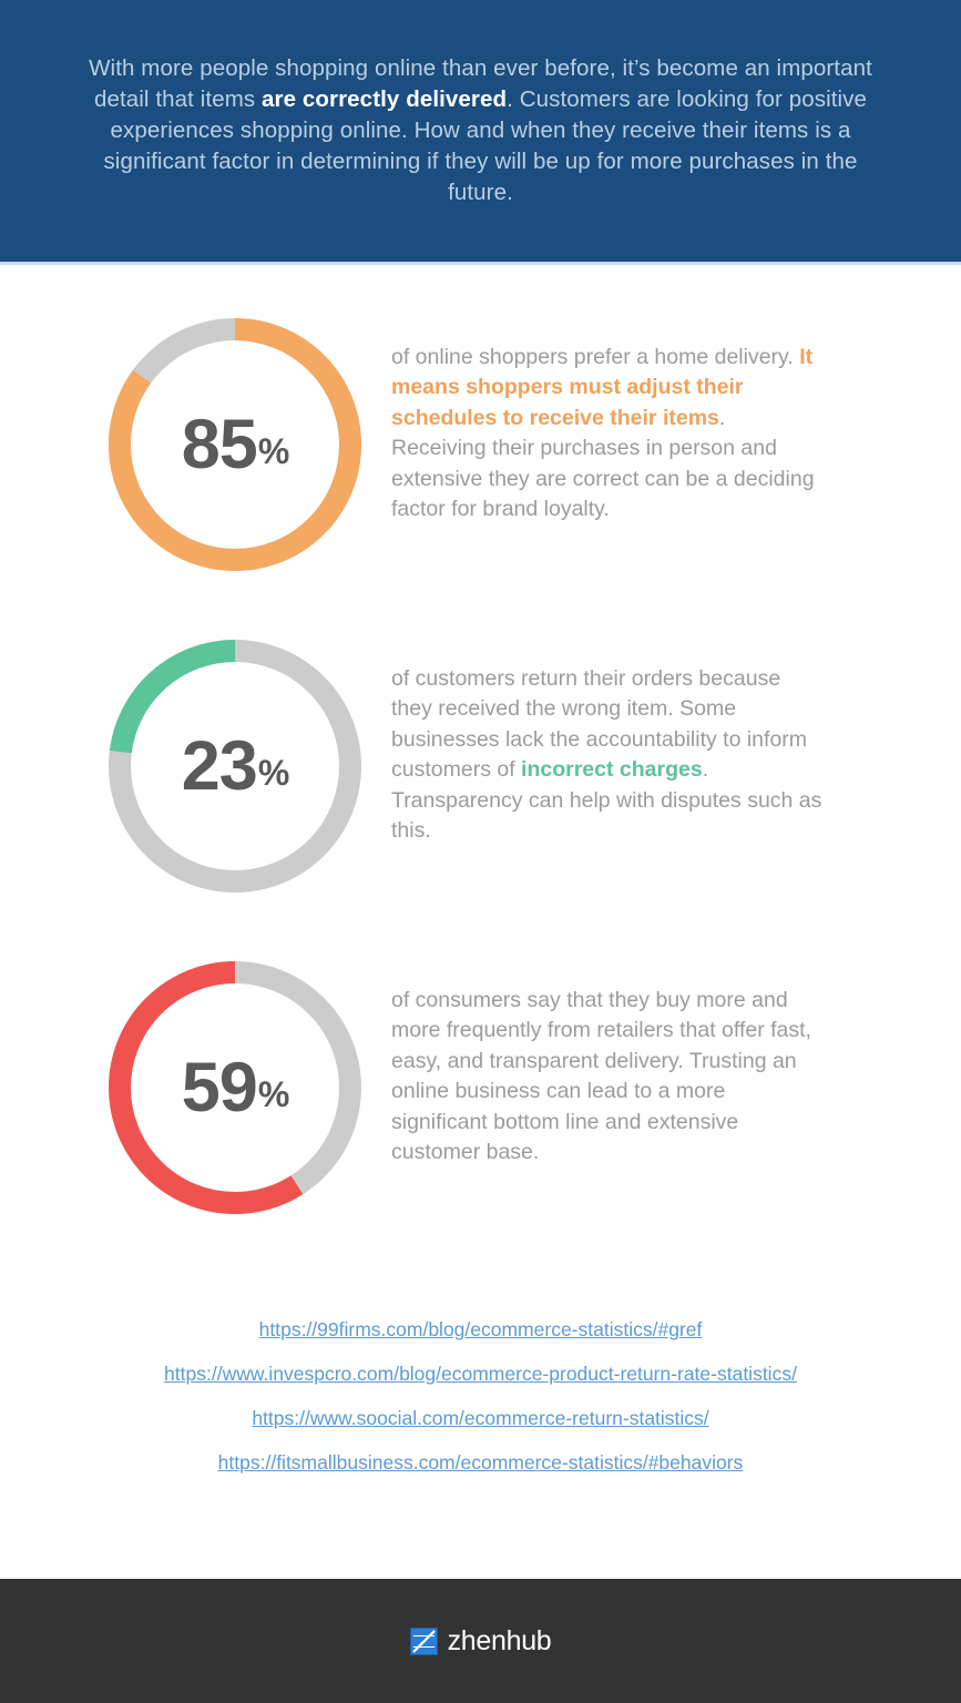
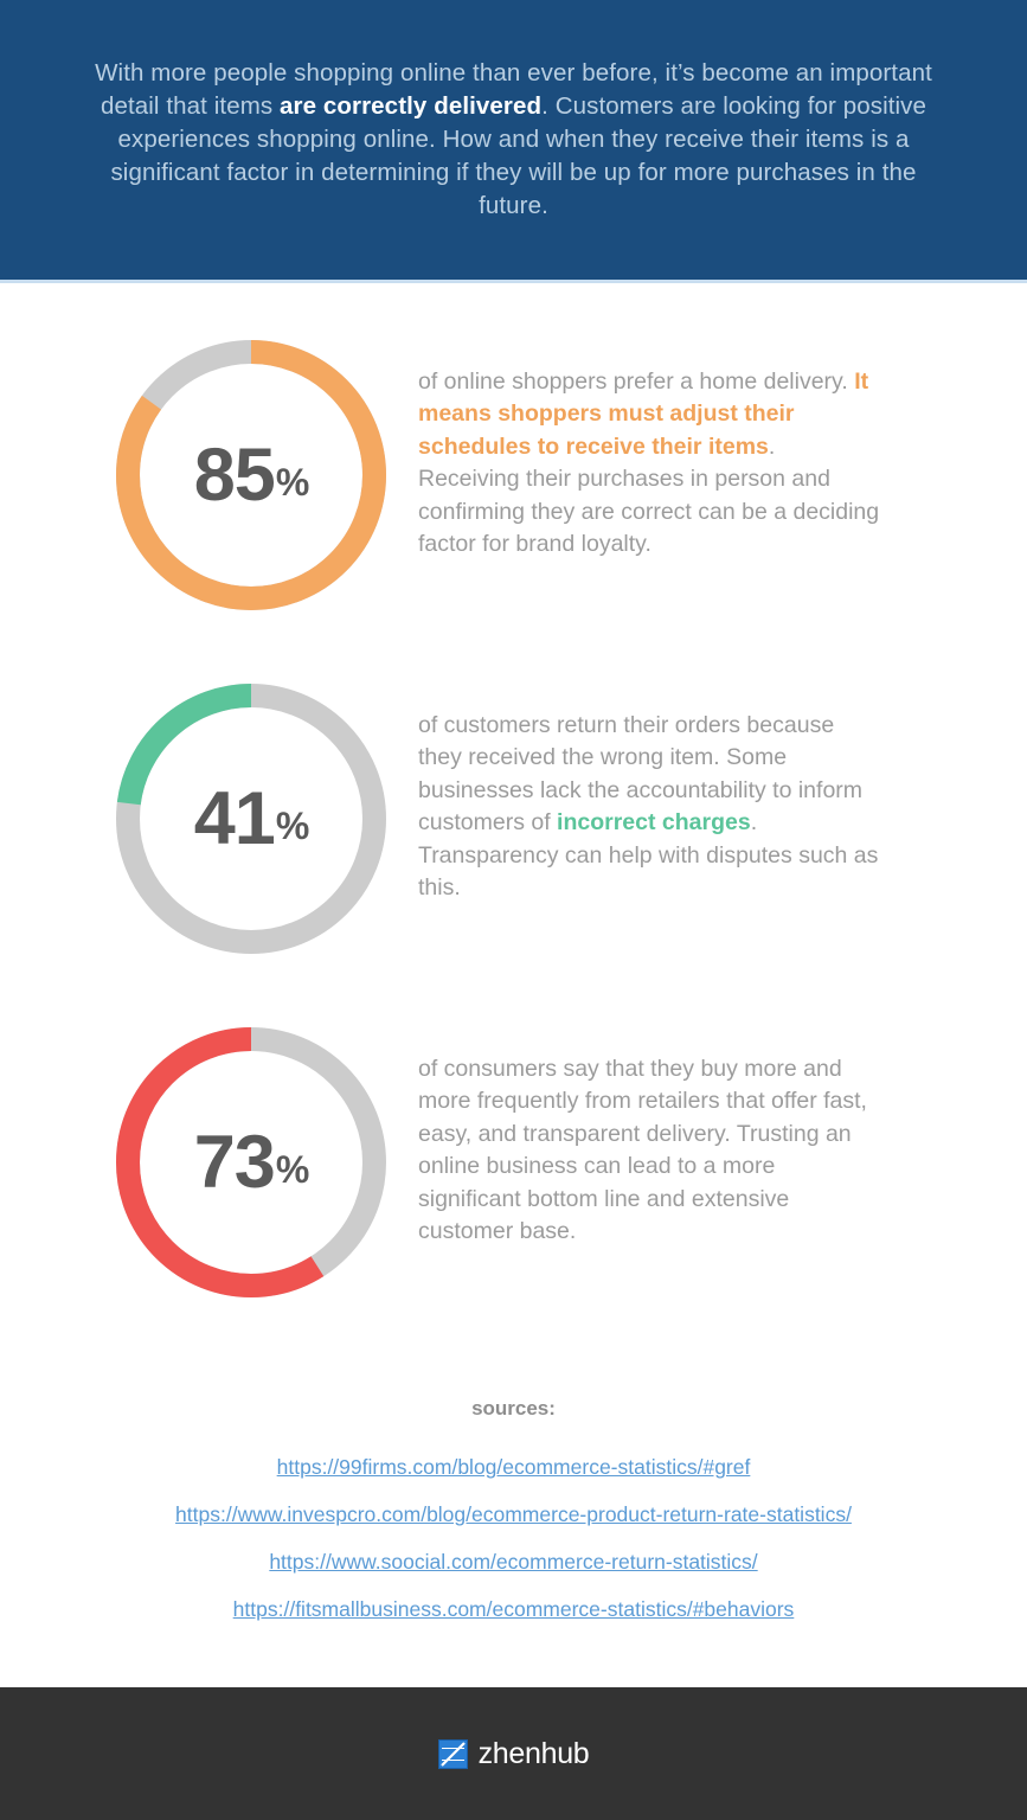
  With more people shopping online than ever before, it’s become an important detail that items are correctly delivered. Customers are looking for positive experiences shopping online. How and when they receive their items is a significant factor in determining if they will be up for more purchases in the future.
  85
  %
- of online shoppers prefer a home delivery. It means shoppers must adjust their schedules to receive their items. Receiving their purchases in person and extensive they are correct can be a deciding factor for brand loyalty.
+ of online shoppers prefer a home delivery. It means shoppers must adjust their schedules to receive their items. Receiving their purchases in person and confirming they are correct can be a deciding factor for brand loyalty.
- 23
+ 41
  %
  of customers return their orders because they received the wrong item. Some businesses lack the accountability to inform customers of incorrect charges. Transparency can help with disputes such as this.
- 59
+ 73
  %
  of consumers say that they buy more and more frequently from retailers that offer fast, easy, and transparent delivery. Trusting an online business can lead to a more significant bottom line and extensive customer base.
+ sources:
  https://99firms.com/blog/ecommerce-statistics/#gref
  https://www.invespcro.com/blog/ecommerce-product-return-rate-statistics/
  https://www.soocial.com/ecommerce-return-statistics/
  https://fitsmallbusiness.com/ecommerce-statistics/#behaviors
  zhenhub
